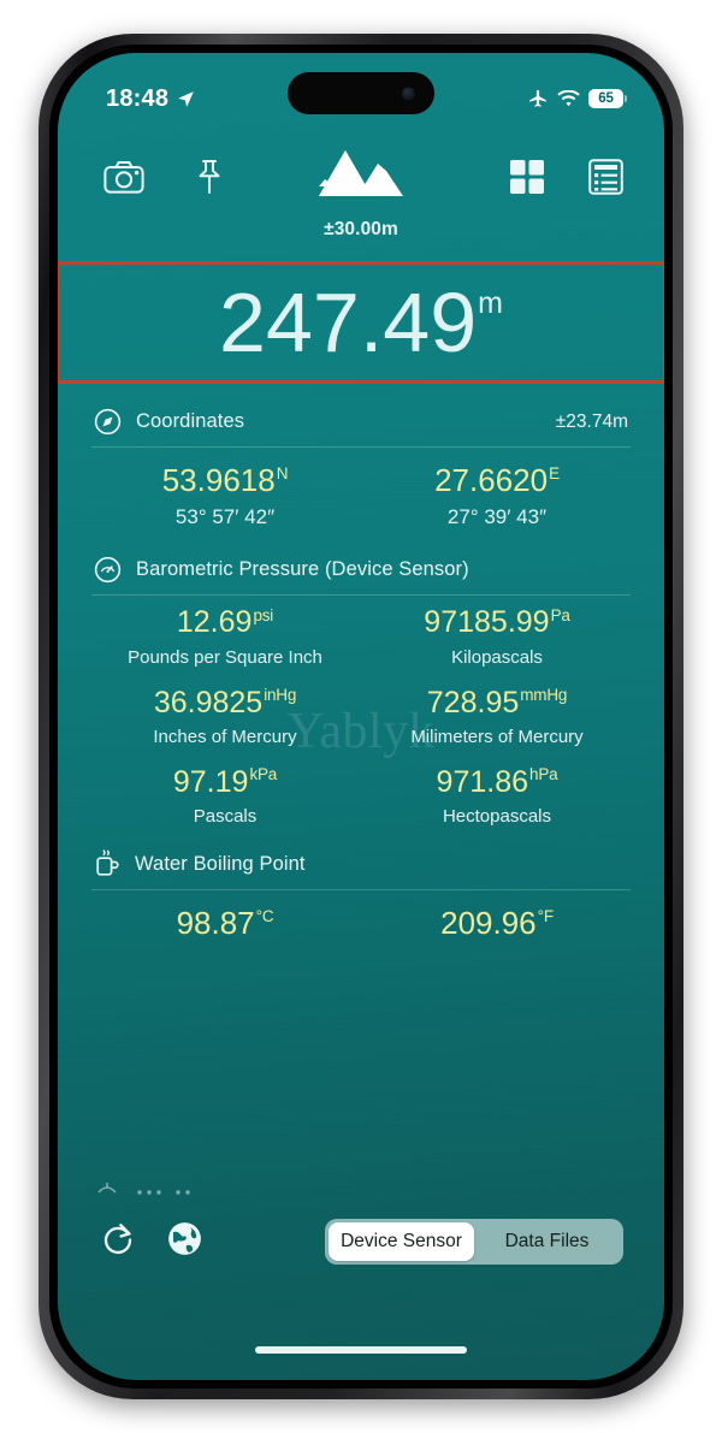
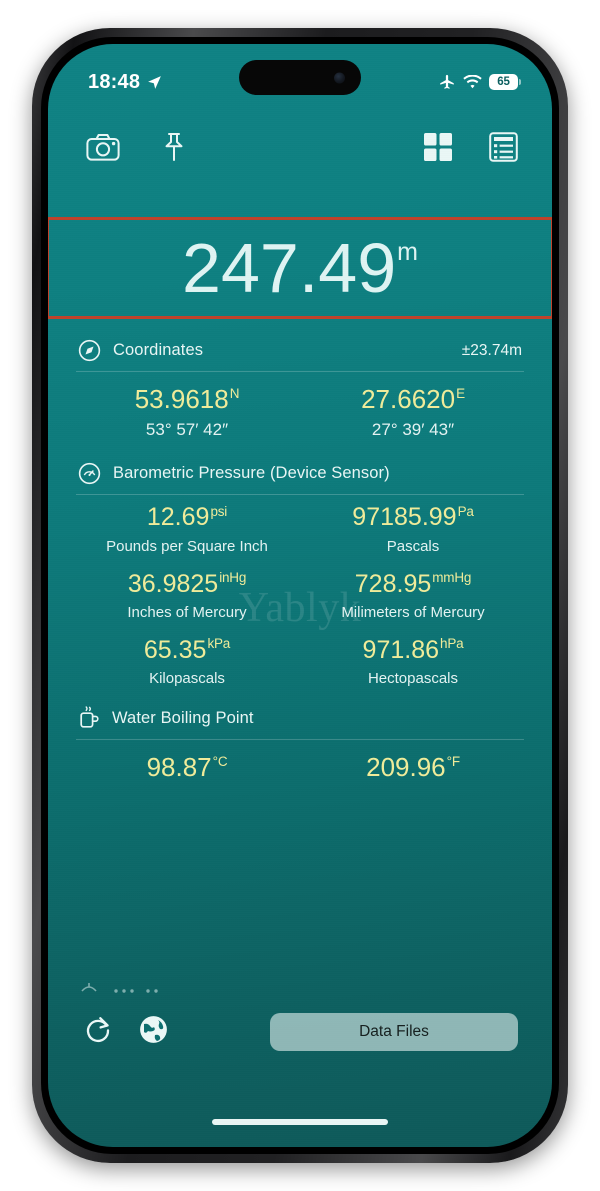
  18:48
  65
- ±30.00m
  247.49
  m
  Yablyk
  Coordinates
  ±23.74m
  53.9618N
  53° 57′ 42″
  27.6620E
  27° 39′ 43″
  Barometric Pressure (Device Sensor)
  12.69psi
  Pounds per Square Inch
  97185.99Pa
- Kilopascals
+ Pascals
  36.9825inHg
  Inches of Mercury
  728.95mmHg
  Milimeters of Mercury
- 97.19kPa
+ 65.35kPa
- Pascals
+ Kilopascals
  971.86hPa
  Hectopascals
  Water Boiling Point
  98.87°C
  209.96°F
- Device Sensor
  Data Files
